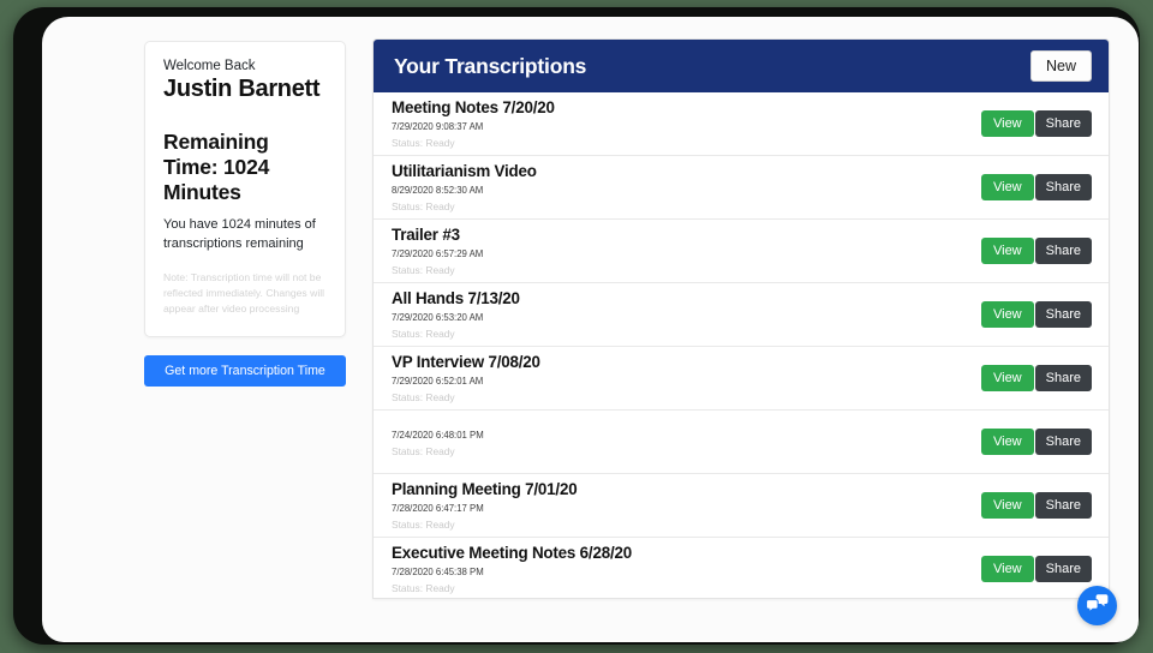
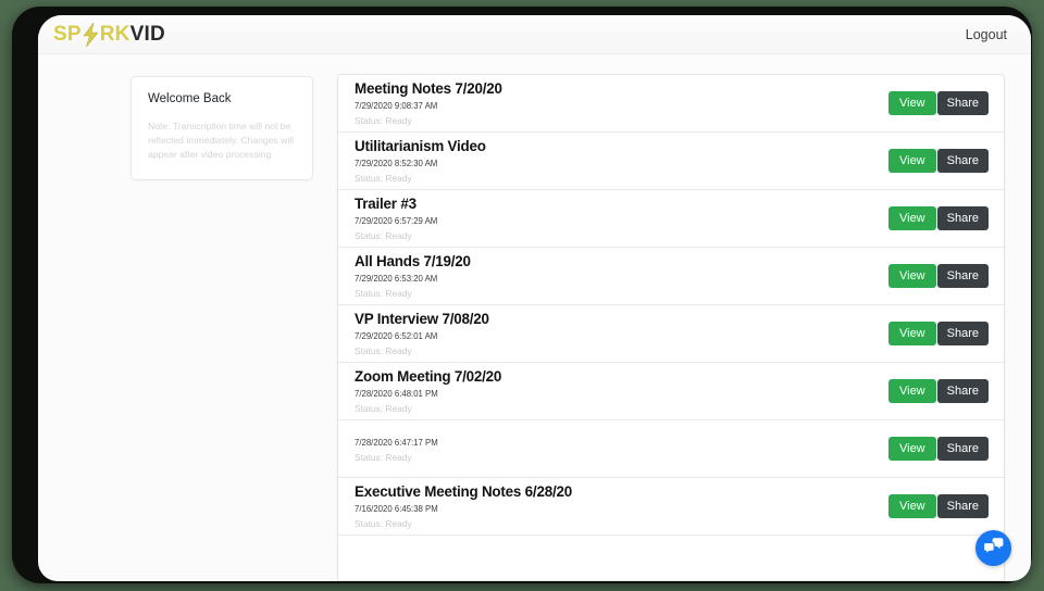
+ SP
+ RK
+ VID
+ Logout
  Welcome Back
- Justin Barnett
- Remaining Time: 1024 Minutes
- You have 1024 minutes of transcriptions remaining
  Note: Transcription time will not be reflected immediately. Changes will appear after video processing
- Get more Transcription Time
- Your Transcriptions
- New
  Meeting Notes 7/20/20
  7/29/2020 9:08:37 AM
  Status: Ready
  View
  Share
  Utilitarianism Video
- 8/29/2020 8:52:30 AM
+ 7/29/2020 8:52:30 AM
  Status: Ready
  View
  Share
  Trailer #3
  7/29/2020 6:57:29 AM
  Status: Ready
  View
  Share
- All Hands 7/13/20
+ All Hands 7/19/20
  7/29/2020 6:53:20 AM
  Status: Ready
  View
  Share
  VP Interview 7/08/20
  7/29/2020 6:52:01 AM
  Status: Ready
  View
  Share
+ Zoom Meeting 7/02/20
- 7/24/2020 6:48:01 PM
+ 7/28/2020 6:48:01 PM
  Status: Ready
  View
  Share
- Planning Meeting 7/01/20
  7/28/2020 6:47:17 PM
  Status: Ready
  View
  Share
  Executive Meeting Notes 6/28/20
- 7/28/2020 6:45:38 PM
+ 7/16/2020 6:45:38 PM
  Status: Ready
  View
  Share
